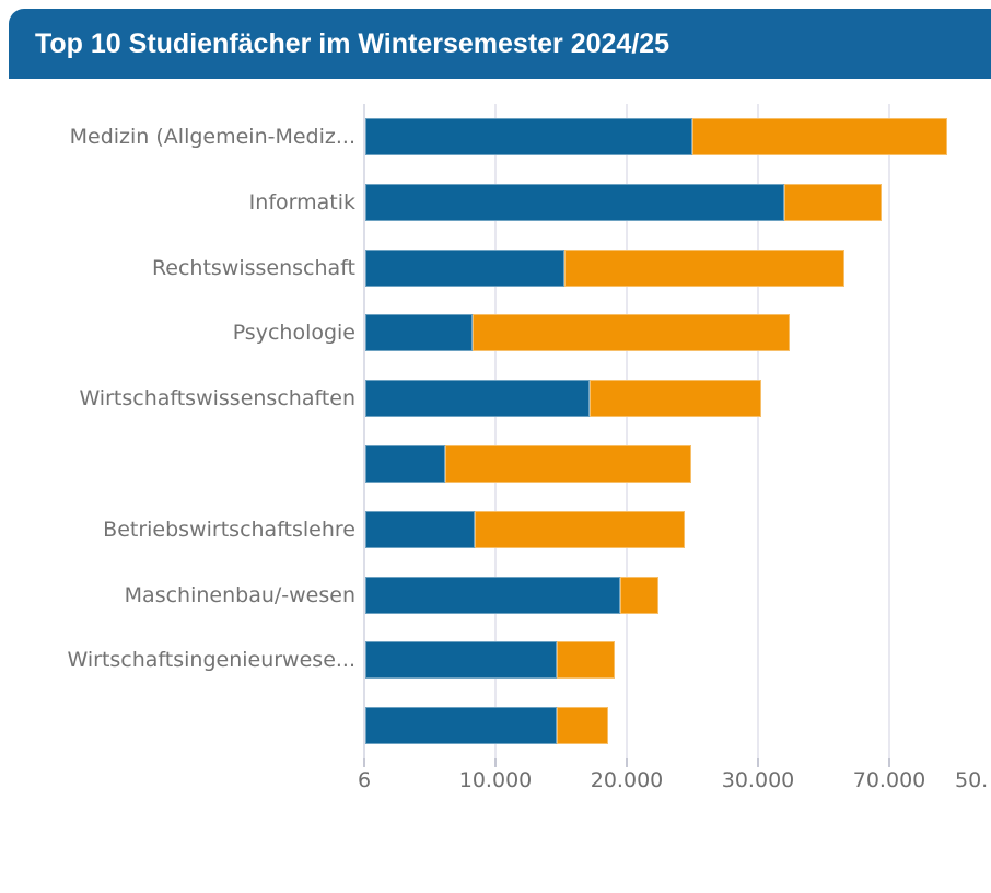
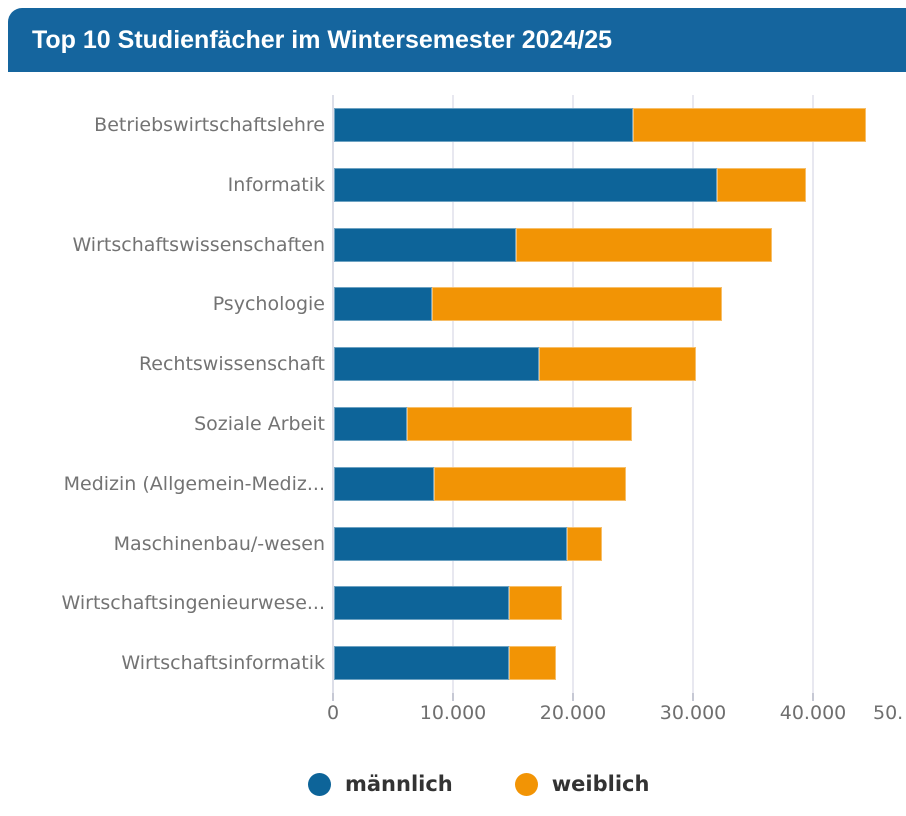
  Top 10 Studienfächer im Wintersemester 2024/25
- 6
+ 0
  10.000
  20.000
  30.000
- 70.000
+ 40.000
  50.
- Medizin (Allgemein-Mediz...
+ Betriebswirtschaftslehre
  Informatik
- Rechtswissenschaft
+ Wirtschaftswissenschaften
  Psychologie
- Wirtschaftswissenschaften
+ Rechtswissenschaft
+ Soziale Arbeit
- Betriebswirtschaftslehre
+ Medizin (Allgemein-Mediz...
  Maschinenbau/-wesen
  Wirtschaftsingenieurwese...
+ Wirtschaftsinformatik
+ männlich
+ weiblich
